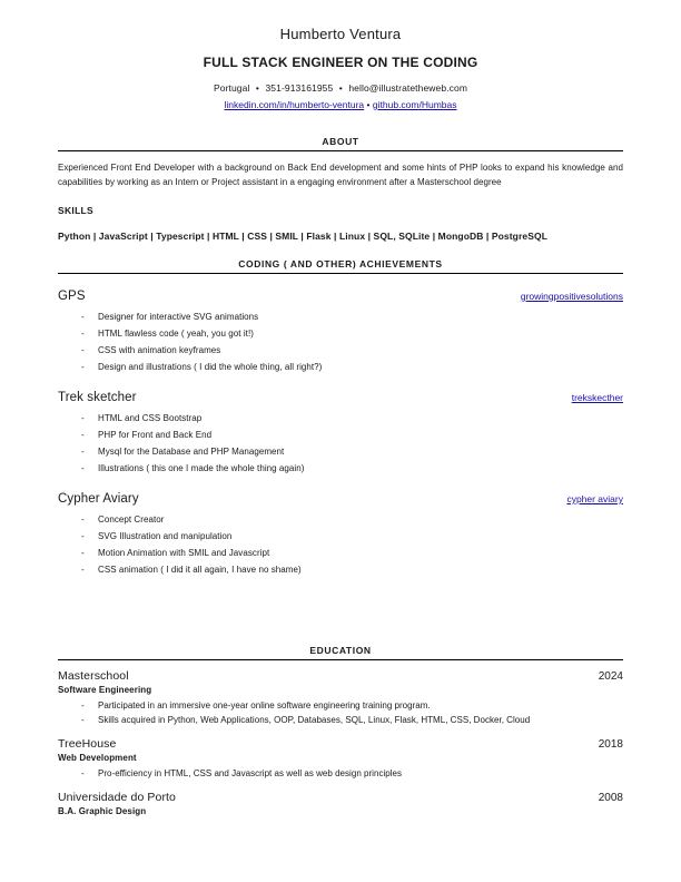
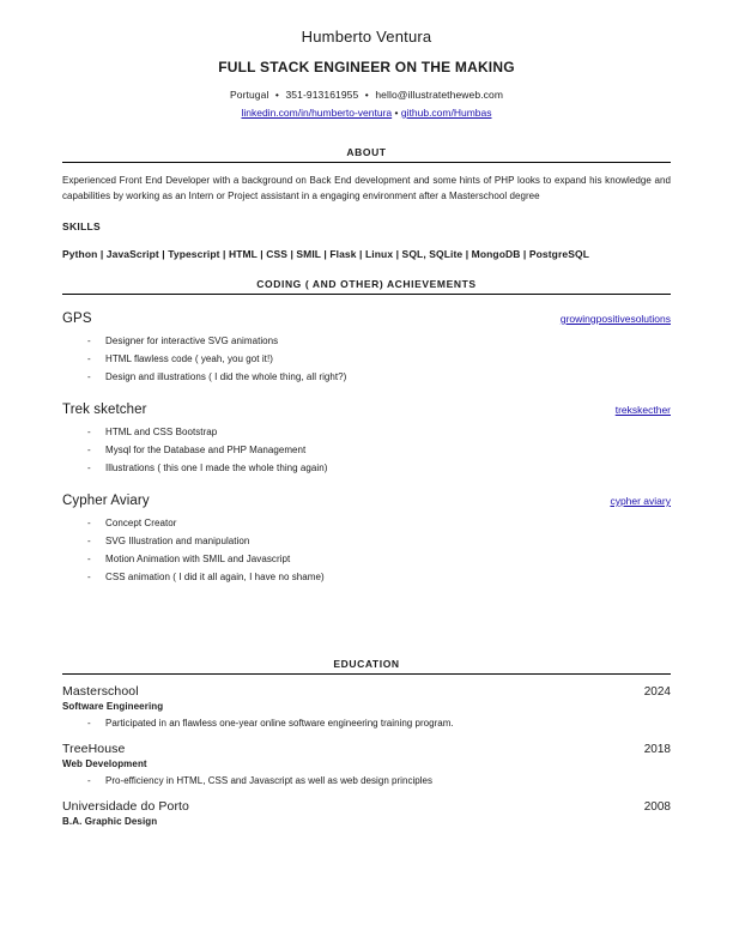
  Humberto Ventura
- FULL STACK ENGINEER ON THE CODING
+ FULL STACK ENGINEER ON THE MAKING
  Portugal • 351-913161955 • hello@illustratetheweb.com
  linkedin.com/in/humberto-ventura • github.com/Humbas
  ABOUT
  Experienced Front End Developer with a background on Back End development and some hints of PHP looks to expand his knowledge and capabilities by working as an Intern or Project assistant in a engaging environment after a Masterschool degree
  SKILLS
  Python | JavaScript | Typescript | HTML | CSS | SMIL | Flask | Linux | SQL, SQLite | MongoDB | PostgreSQL
  CODING ( AND OTHER) ACHIEVEMENTS
  GPS
  growingpositivesolutions
  Designer for interactive SVG animations
  HTML flawless code ( yeah, you got it!)
- CSS with animation keyframes
  Design and illustrations ( I did the whole thing, all right?)
  Trek sketcher
  trekskecther
  HTML and CSS Bootstrap
- PHP for Front and Back End
  Mysql for the Database and PHP Management
  Illustrations ( this one I made the whole thing again)
  Cypher Aviary
  cypher aviary
  Concept Creator
  SVG Illustration and manipulation
  Motion Animation with SMIL and Javascript
  CSS animation ( I did it all again, I have no shame)
  EDUCATION
  Masterschool
  2024
  Software Engineering
- Participated in an immersive one-year online software engineering training program.
+ Participated in an flawless one-year online software engineering training program.
- Skills acquired in Python, Web Applications, OOP, Databases, SQL, Linux, Flask, HTML, CSS, Docker, Cloud
  TreeHouse
  2018
  Web Development
  Pro-efficiency in HTML, CSS and Javascript as well as web design principles
  Universidade do Porto
  2008
  B.A. Graphic Design
